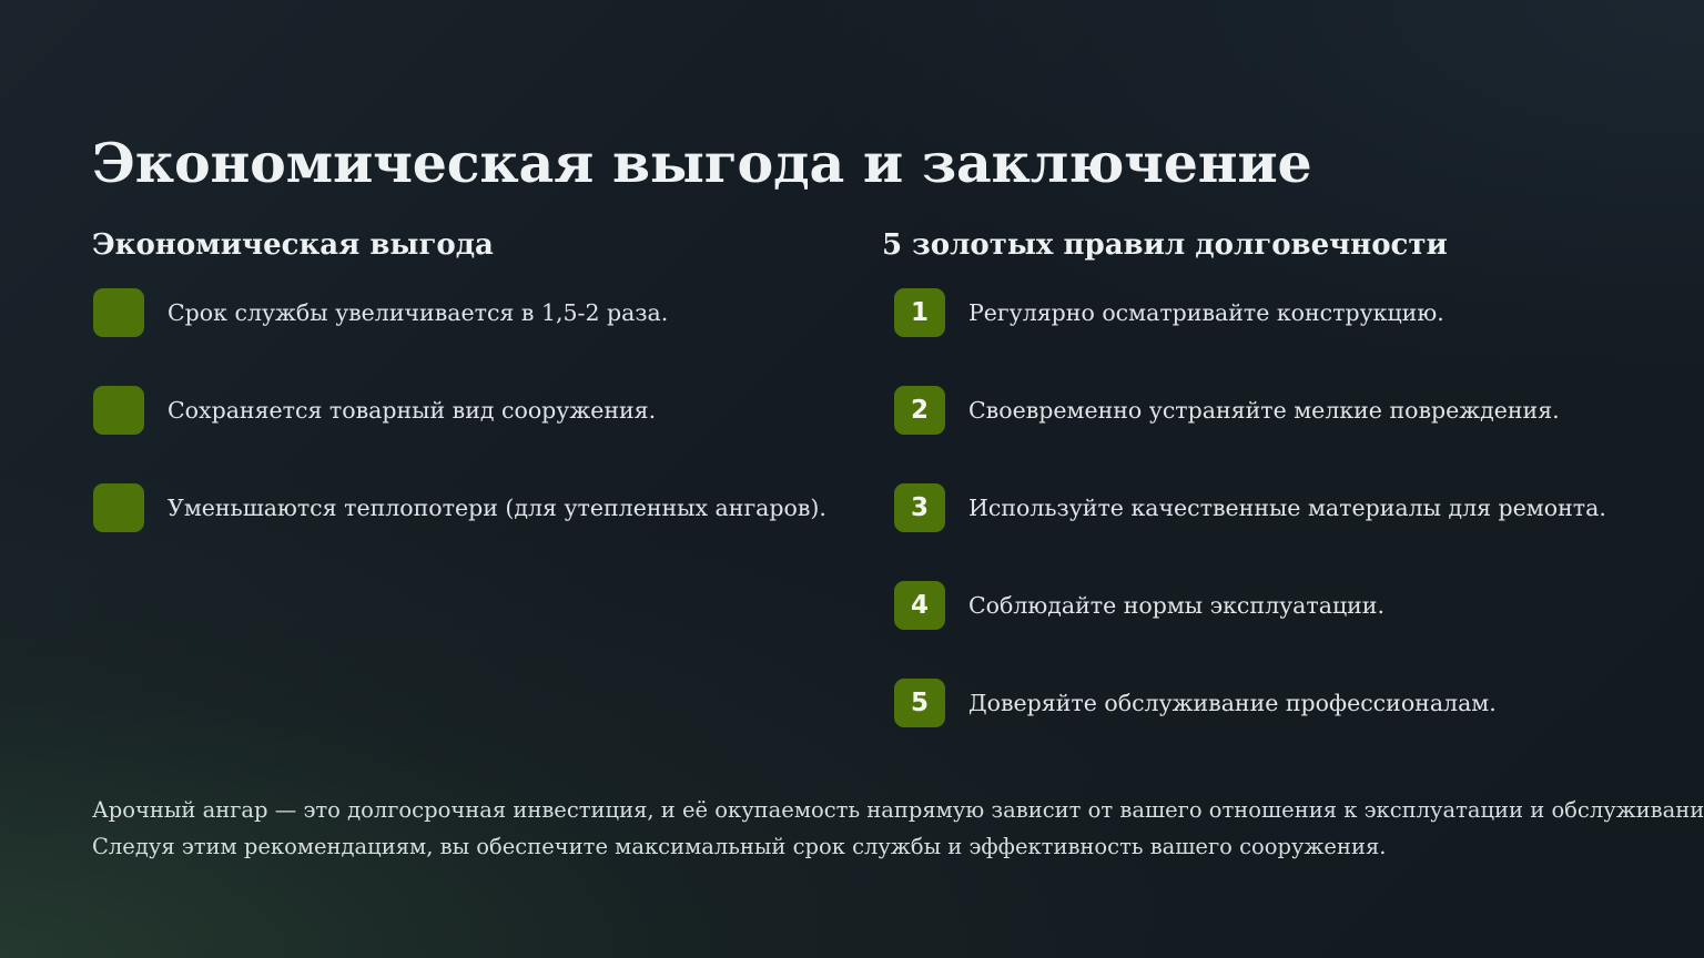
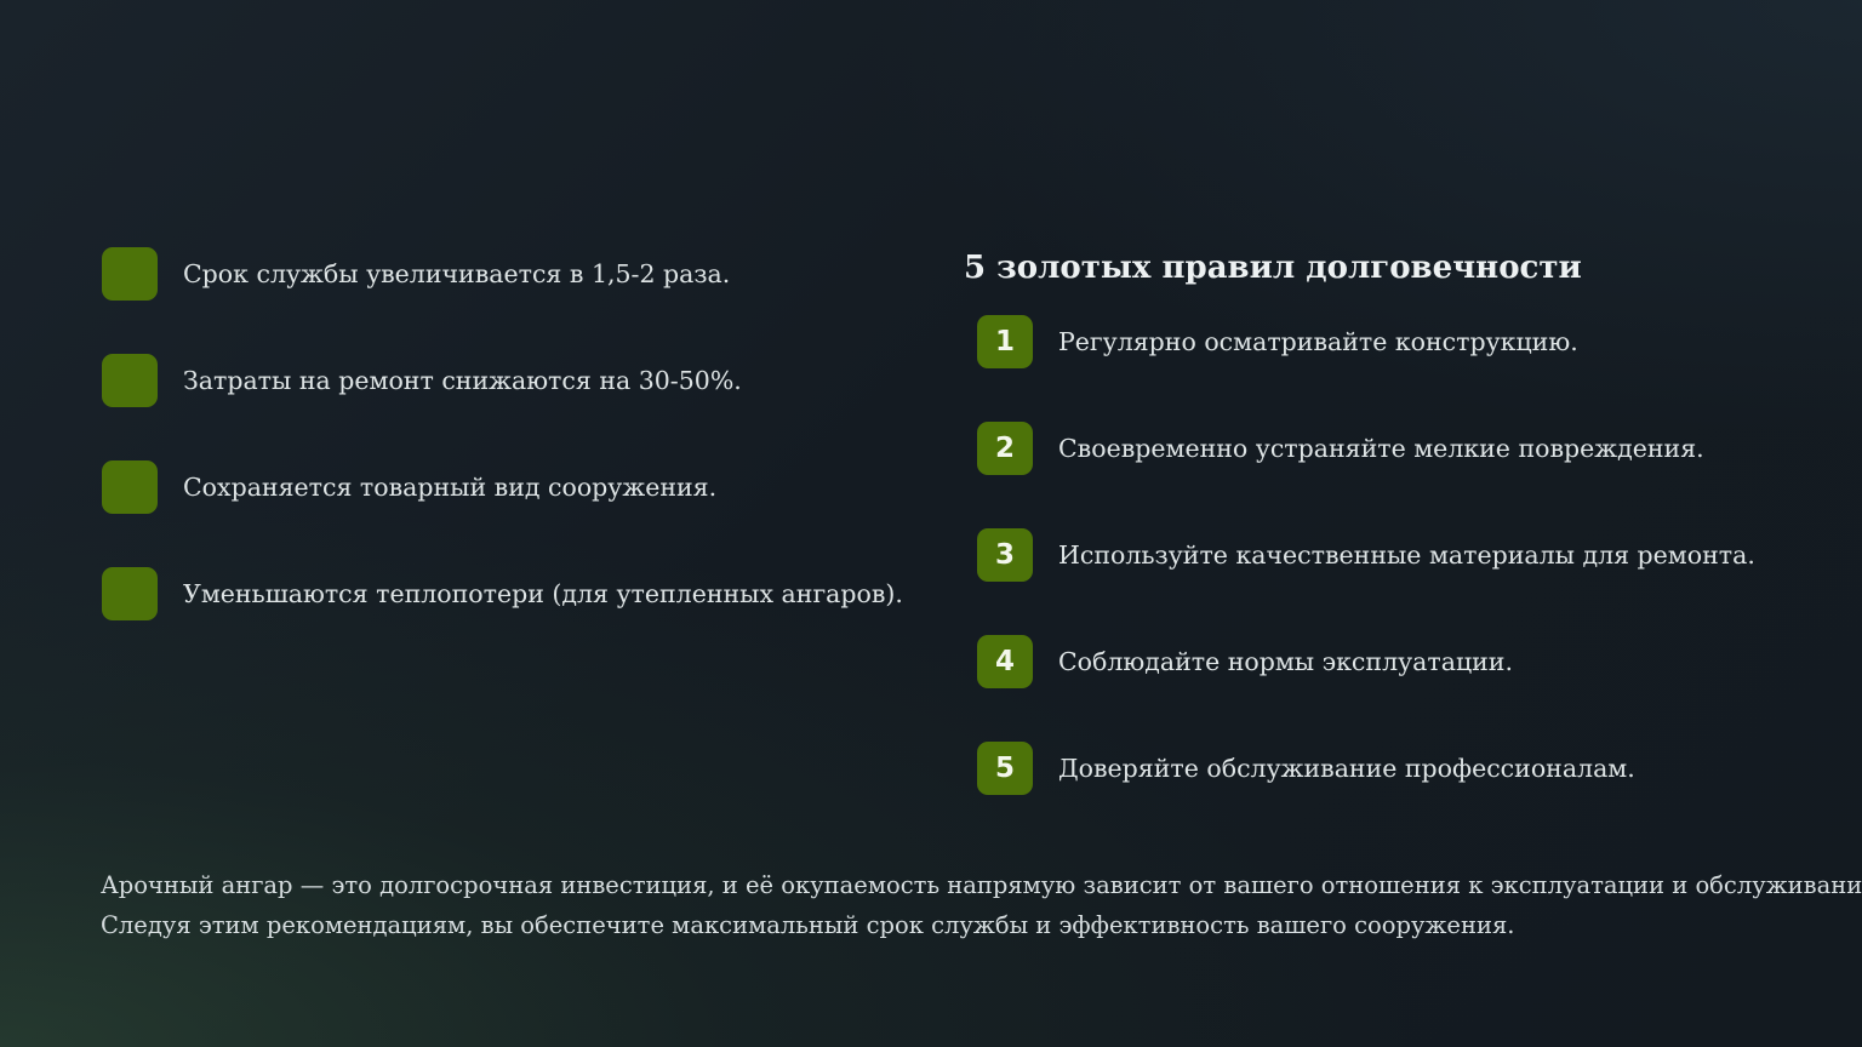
- Экономическая выгода и заключение
- Экономическая выгода
  Срок службы увеличивается в 1,5-2 раза.
+ Затраты на ремонт снижаются на 30-50%.
  Сохраняется товарный вид сооружения.
  Уменьшаются теплопотери (для утепленных ангаров).
  5 золотых правил долговечности
  1
  Регулярно осматривайте конструкцию.
  2
  Своевременно устраняйте мелкие повреждения.
  3
  Используйте качественные материалы для ремонта.
  4
  Соблюдайте нормы эксплуатации.
  5
  Доверяйте обслуживание профессионалам.
  Арочный ангар — это долгосрочная инвестиция, и её окупаемость напрямую зависит от вашего отношения к эксплуатации и обслуживани
  Следуя этим рекомендациям, вы обеспечите максимальный срок службы и эффективность вашего сооружения.
